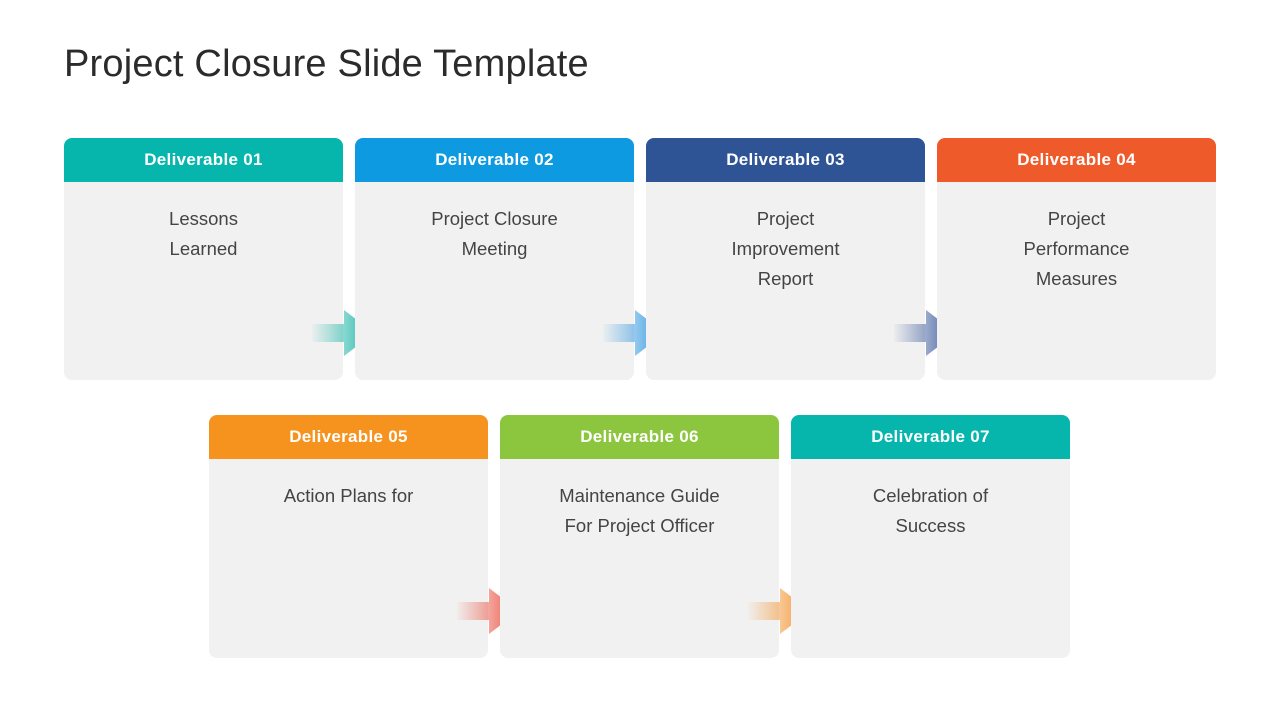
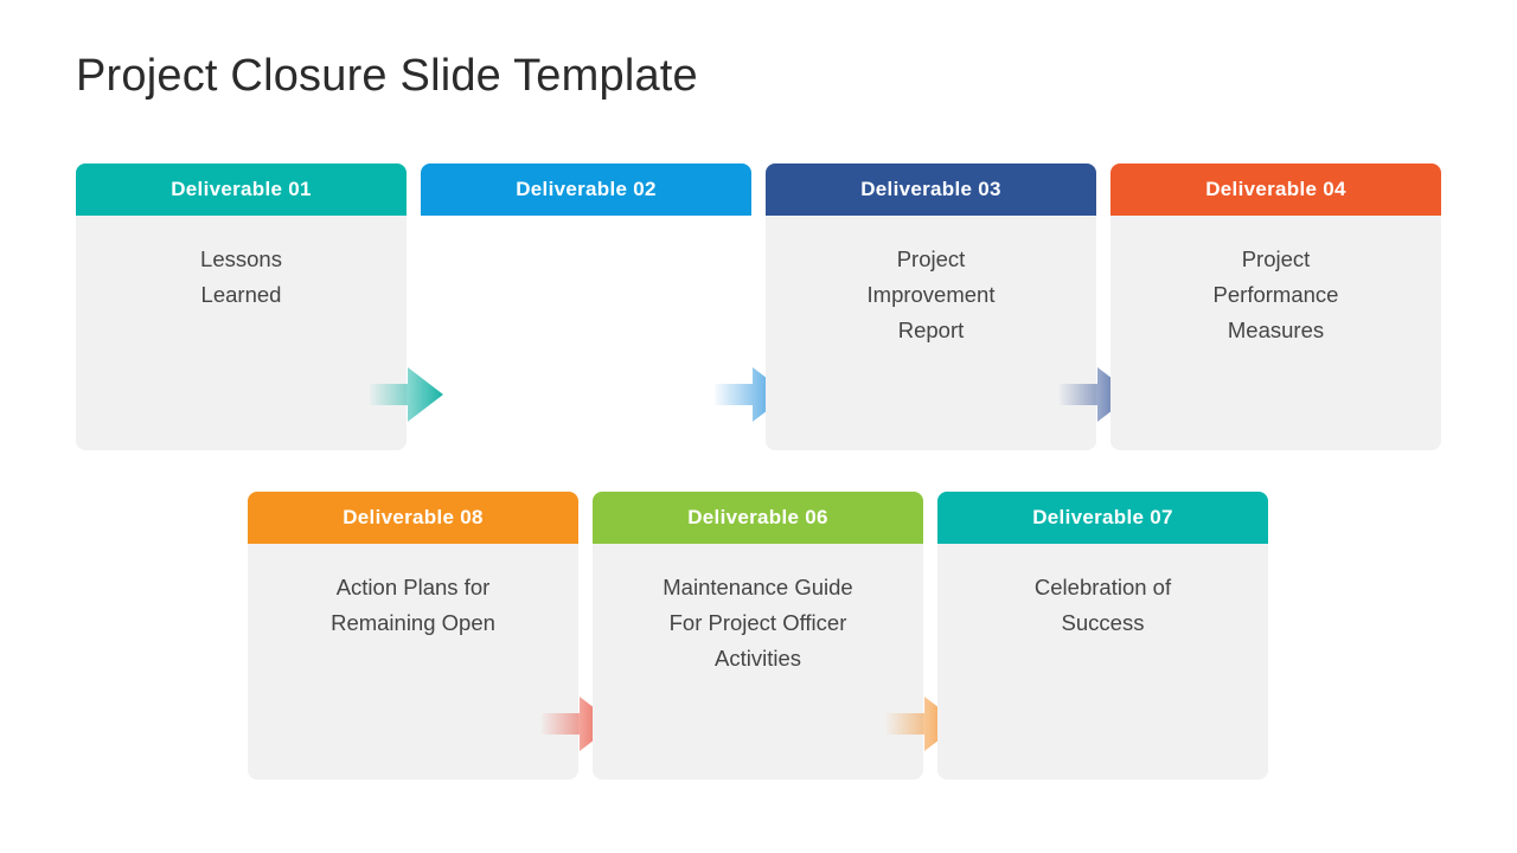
  Project Closure Slide Template
  Deliverable 01
  Lessons
  Learned
  Deliverable 02
- Project Closure
- Meeting
  Deliverable 03
  Project
  Improvement
  Report
  Deliverable 04
  Project
  Performance
  Measures
- Deliverable 05
+ Deliverable 08
  Action Plans for
+ Remaining Open
  Deliverable 06
  Maintenance Guide
  For Project Officer
+ Activities
  Deliverable 07
  Celebration of
  Success
